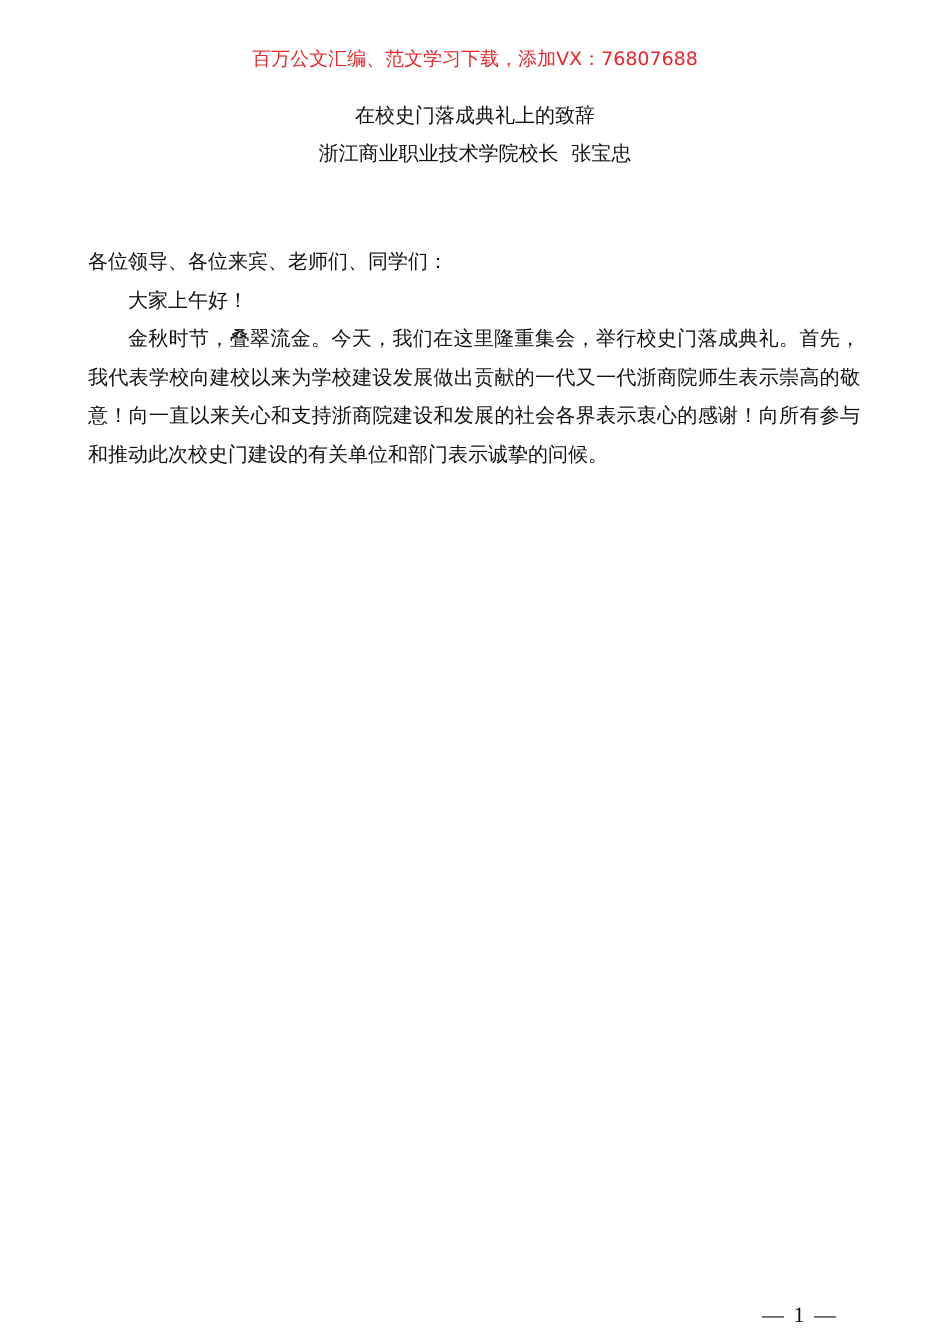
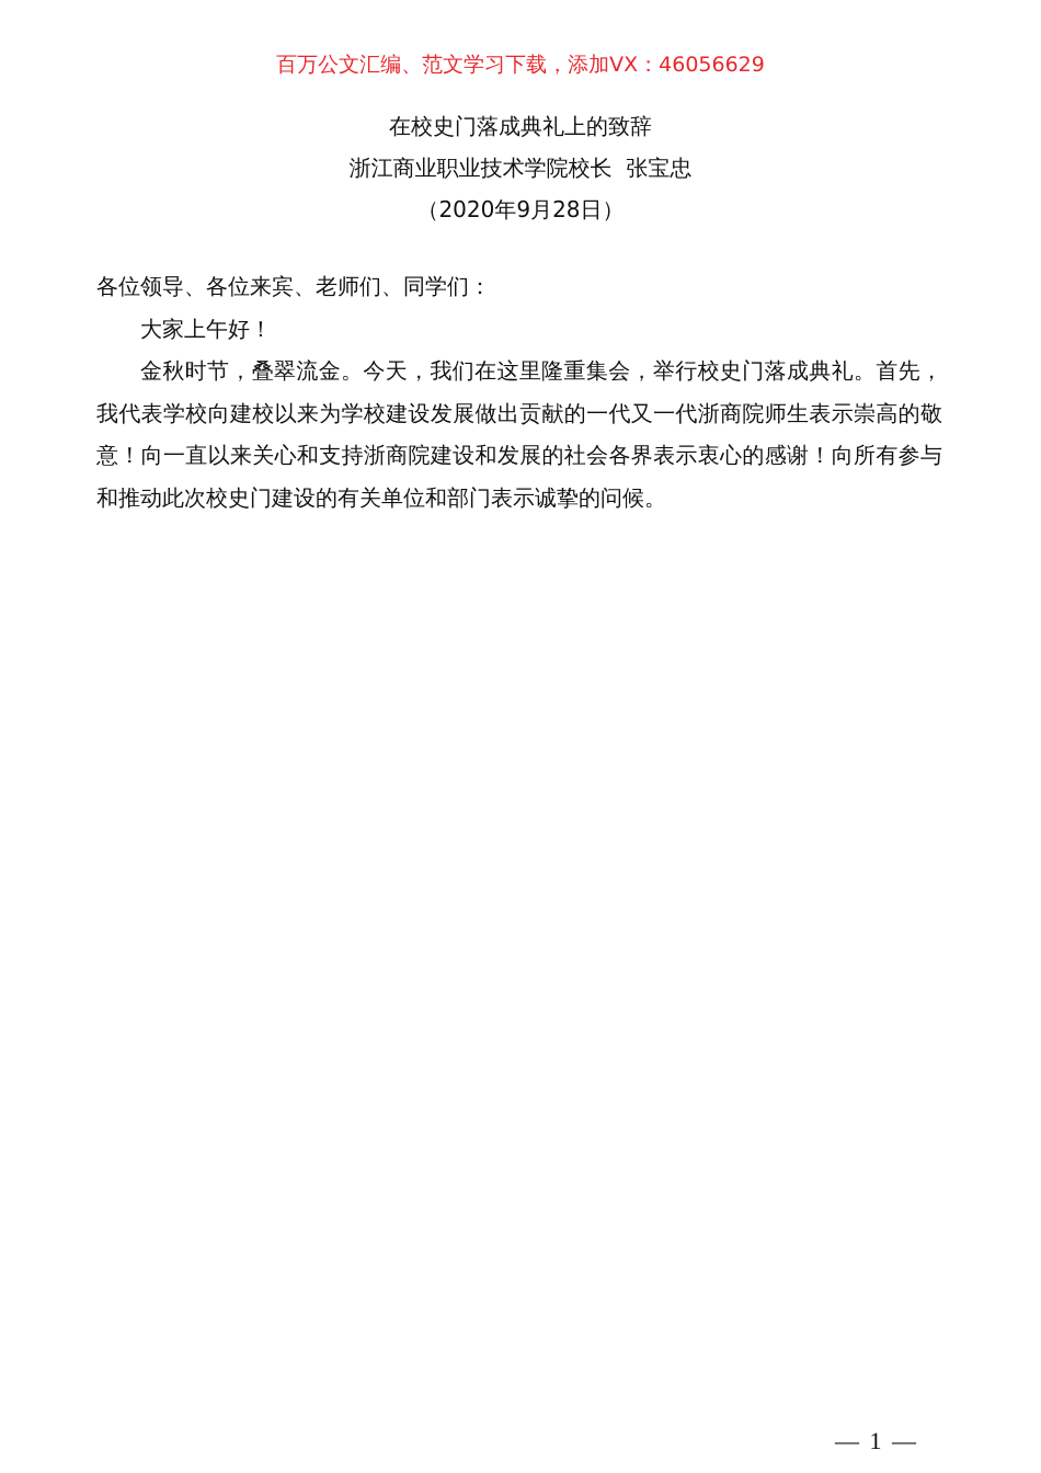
- 百万公文汇编、范文学习下载，添加VX：76807688
+ 百万公文汇编、范文学习下载，添加VX：46056629
  在校史门落成典礼上的致辞
  浙江商业职业技术学院校长 张宝忠
+ （2020年9月28日）
  各位领导、各位来宾、老师们、同学们：
  大家上午好！
  金秋时节，叠翠流金。今天，我们在这里隆重集会，举行校史门落成典礼。首先，我代表学校向建校以来为学校建设发展做出贡献的一代又一代浙商院师生表示崇高的敬意！向一直以来关心和支持浙商院建设和发展的社会各界表示衷心的感谢！向所有参与和推动此次校史门建设的有关单位和部门表示诚挚的问候。
  — 1 —
